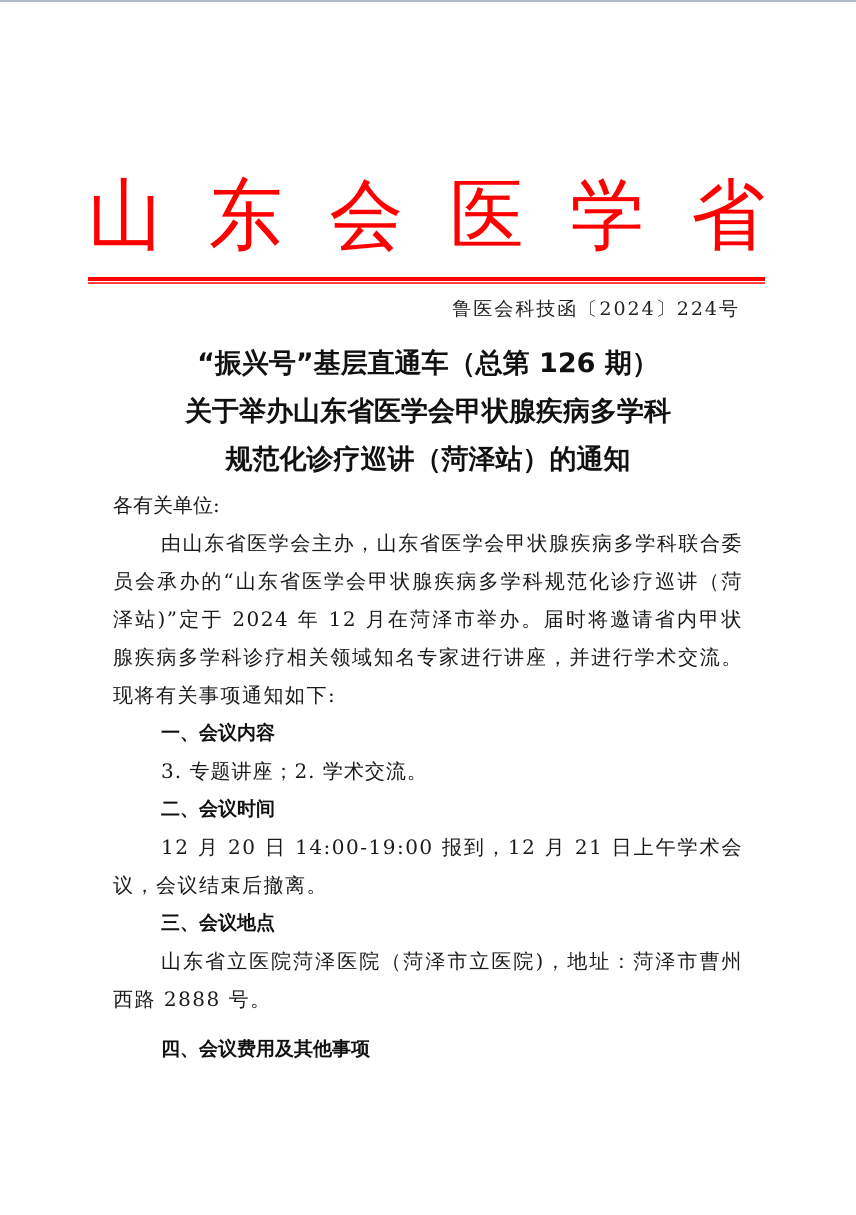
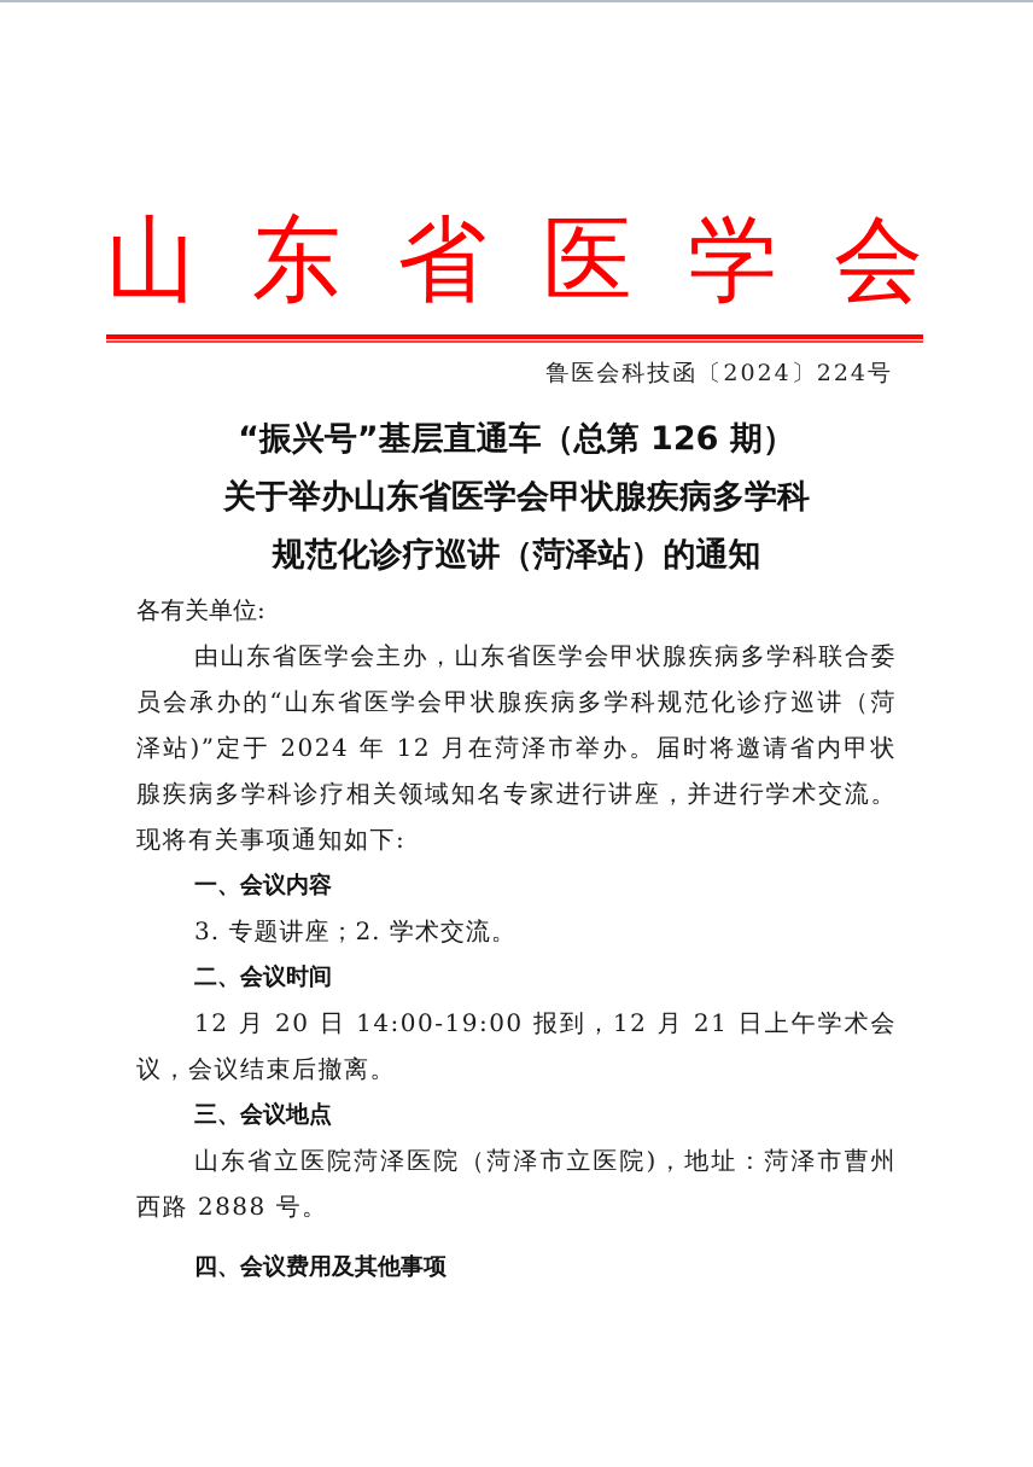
  山
  东
- 会
+ 省
  医
  学
- 省
+ 会
  鲁医会科技函〔2024〕224号
  “振兴号”基层直通车（总第 126 期）
  关于举办山东省医学会甲状腺疾病多学科
  规范化诊疗巡讲（菏泽站）的通知
  各有关单位:
  由山东省医学会主办，山东省医学会甲状腺疾病多学科联合委员会承办的“山东省医学会甲状腺疾病多学科规范化诊疗巡讲（菏泽站)”定于 2024 年 12 月在菏泽市举办。届时将邀请省内甲状腺疾病多学科诊疗相关领域知名专家进行讲座，并进行学术交流。现将有关事项通知如下:
  一、会议内容
  3. 专题讲座；2. 学术交流。
  二、会议时间
  12 月 20 日 14:00-19:00 报到，12 月 21 日上午学术会议，会议结束后撤离。
  三、会议地点
  山东省立医院菏泽医院（菏泽市立医院)，地址：菏泽市曹州西路 2888 号。
  四、会议费用及其他事项
